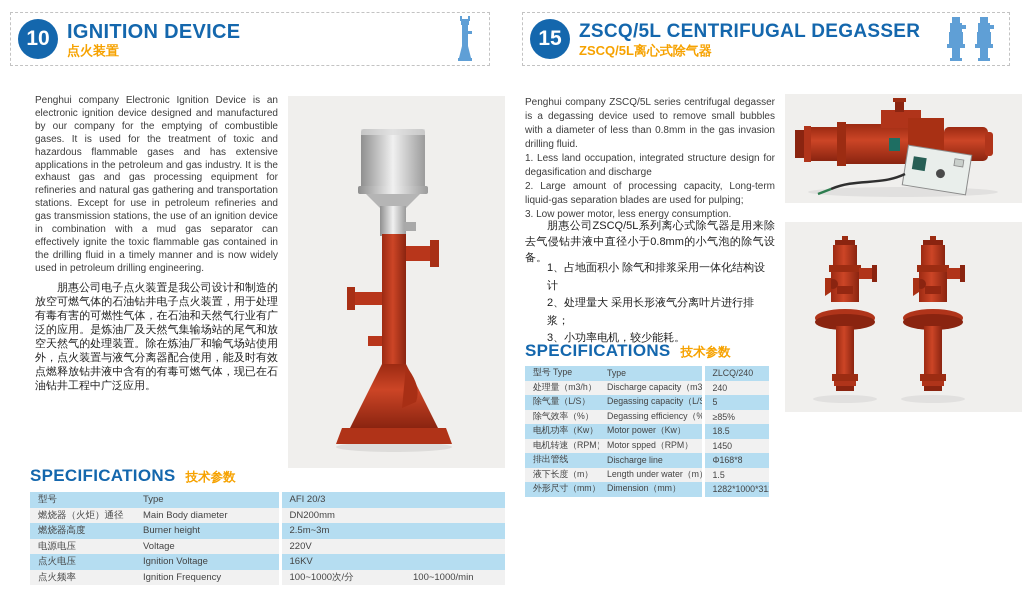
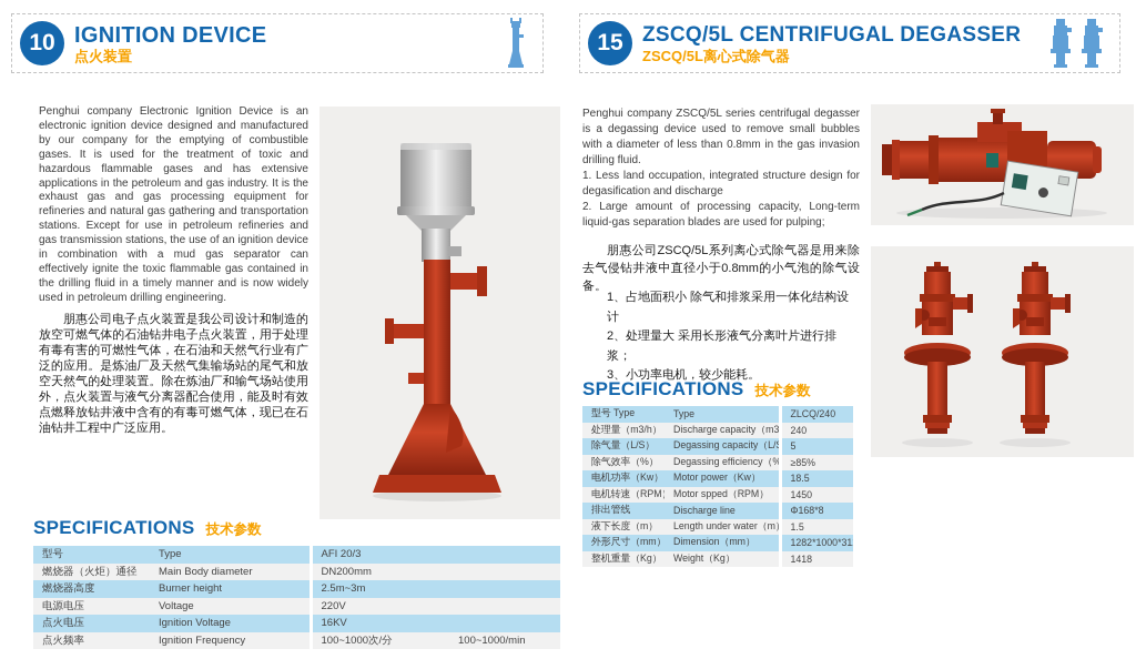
  10
  IGNITION DEVICE
  点火装置
  Penghui company Electronic Ignition Device is an electronic ignition device designed and manufactured by our company for the emptying of combustible gases. It is used for the treatment of toxic and hazardous flammable gases and has extensive applications in the petroleum and gas industry. It is the exhaust gas and gas processing equipment for refineries and natural gas gathering and transportation stations. Except for use in petroleum refineries and gas transmission stations, the use of an ignition device in combination with a mud gas separator can effectively ignite the toxic flammable gas contained in the drilling fluid in a timely manner and is now widely used in petroleum drilling engineering.
  朋惠公司电子点火装置是我公司设计和制造的放空可燃气体的石油钻井电子点火装置，用于处理有毒有害的可燃性气体，在石油和天然气行业有广泛的应用。是炼油厂及天然气集输场站的尾气和放空天然气的处理装置。除在炼油厂和输气场站使用外，点火装置与液气分离器配合使用，能及时有效点燃释放钻井液中含有的有毒可燃气体，现已在石油钻井工程中广泛应用。
  SPECIFICATIONS 技术参数
  型号	Type	AFI 20/3
  燃烧器（火炬）通径	Main Body diameter	DN200mm
  燃烧器高度	Burner height	2.5m~3m
  电源电压	Voltage	220V
  点火电压	Ignition Voltage	16KV
  点火频率	Ignition Frequency	100~1000次/分	100~1000/min
  15
  ZSCQ/5L CENTRIFUGAL DEGASSER
  ZSCQ/5L离心式除气器
  Penghui company ZSCQ/5L series centrifugal degasser is a degassing device used to remove small bubbles with a diameter of less than 0.8mm in the gas invasion drilling fluid.
  1. Less land occupation, integrated structure design for degasification and discharge
  2. Large amount of processing capacity, Long-term liquid-gas separation blades are used for pulping;
- 3. Low power motor, less energy consumption.
  朋惠公司ZSCQ/5L系列离心式除气器是用来除去气侵钻井液中直径小于0.8mm的小气泡的除气设备。
  1、占地面积小 除气和排浆采用一体化结构设计
  2、处理量大 采用长形液气分离叶片进行排浆；
  3、小功率电机，较少能耗。
  SPECIFICATIONS 技术参数
  型号 Type	Type	ZLCQ/240
  处理量（m3/h）	Discharge capacity（m3	240
  除气量（L/S）	Degassing capacity（L/	5
  除气效率（%）	Degassing efficiency（%	≥85%
  电机功率（Kw）	Motor power（Kw）	18.5
  电机转速（RPM	Motor spped（RPM）	1450
  排出管线	Discharge line	Φ168*8
  液下长度（m）	Length under water（m	1.5
  外形尺寸（mm）	Dimension（mm）	1282*1000*31
+ 整机重量（Kg）	Weight（Kg）	1418
